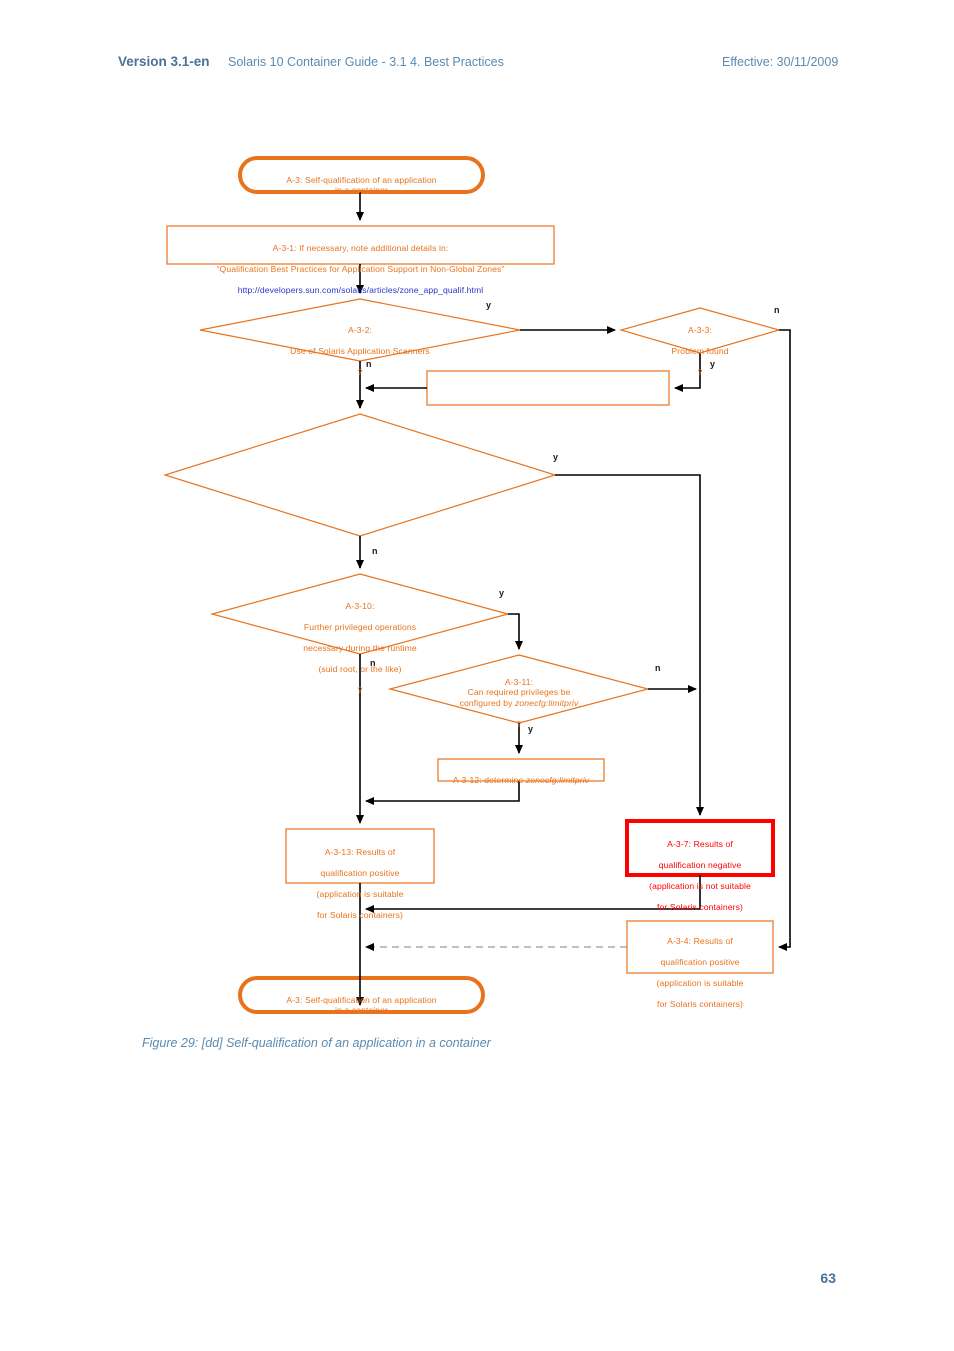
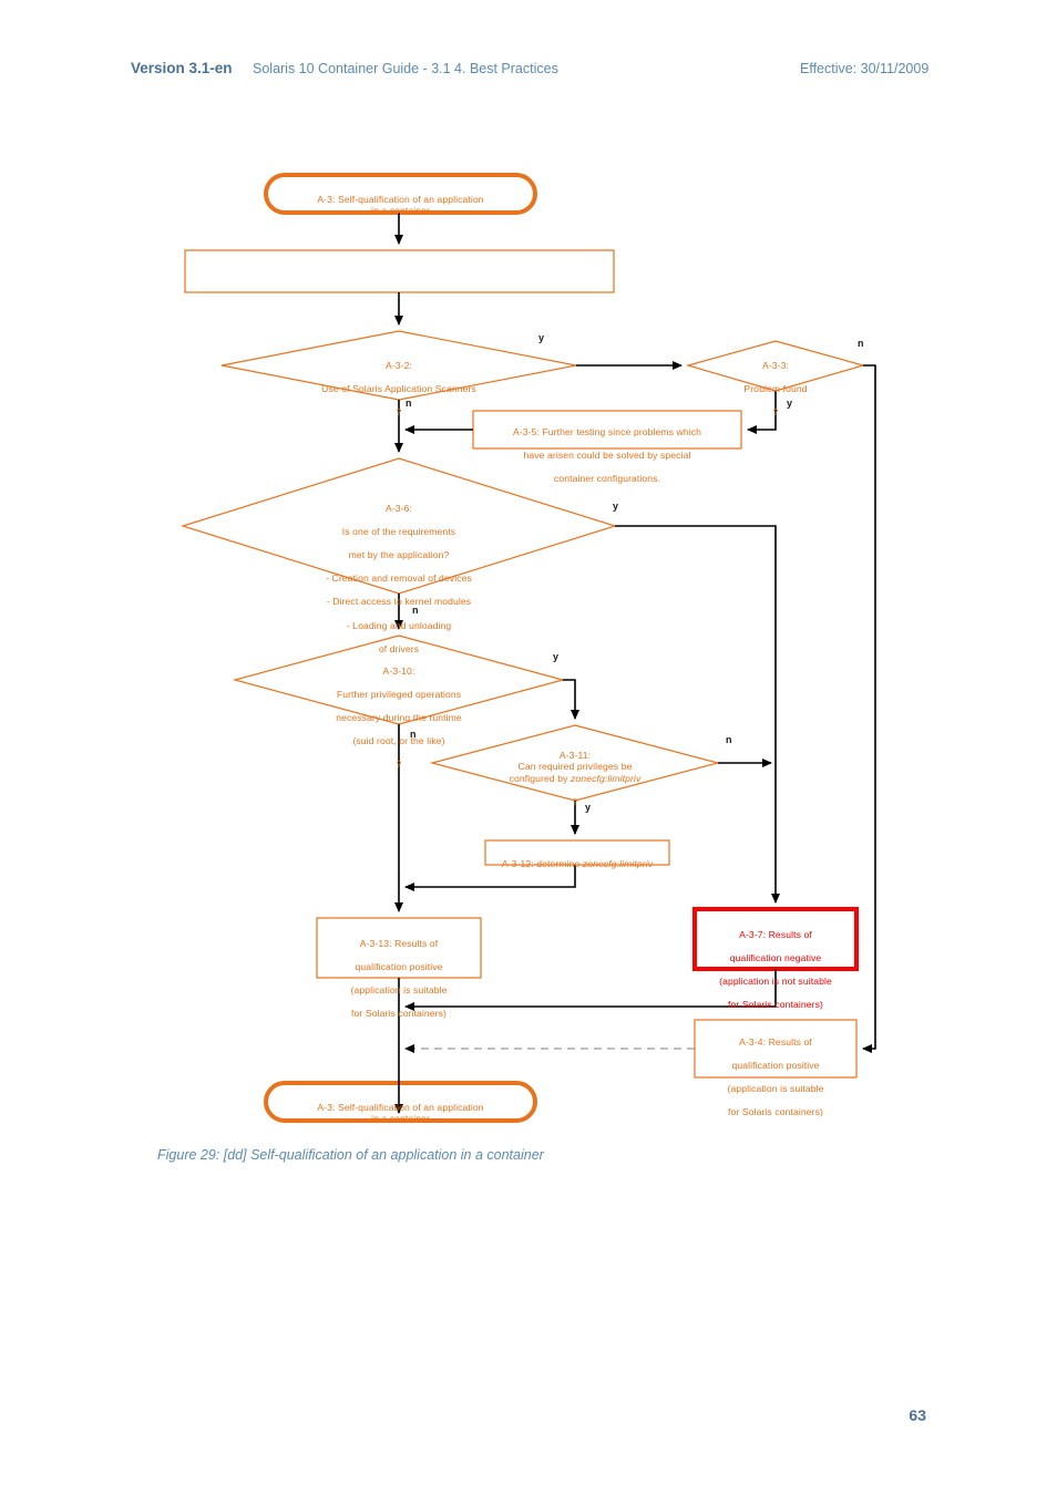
  Version 3.1-en
  Solaris 10 Container Guide - 3.1 4. Best Practices
  Effective: 30/11/2009
  A-3: Self-qualification of an application
  in a container
- A-3-1: If necessary, note additional details in:
- “Qualification Best Practices for Application Support in Non-Global Zones”
- http://developers.sun.com/solaris/articles/zone_app_qualif.html
  A-3-2:
  Use of Solaris Application Scanners
  ?
  A-3-3:
  Problem found
  ?
+ A-3-5: Further testing since problems which
+ have arisen could be solved by special
+ container configurations.
+ A-3-6:
+ Is one of the requirements
+ met by the application?
+ - Creation and removal of devices
+ - Direct access to kernel modules
+ - Loading and unloading
+ of drivers
  A-3-10:
  Further privileged operations
  necessary during the runtime
  (suid root, or the like)
  ?
  A-3-11:
  configured by zonecfg:limitpriv
  ?
  Can required privileges be
  A-3-12: determine zonecfg:limitpriv
  A-3-13: Results of
  qualification positive
  (application is suitable
  for Solaris containers)
  A-3-7: Results of
  qualification negative
  (application is not suitable
  for Solaris containers)
  A-3-4: Results of
  qualification positive
  (application is suitable
  for Solaris containers)
  A-3: Self-qualification of an application
  in a container
  y
  n
  n
  y
  y
  n
  y
  n
  n
  y
  Figure 29: [dd] Self-qualification of an application in a container
  63
